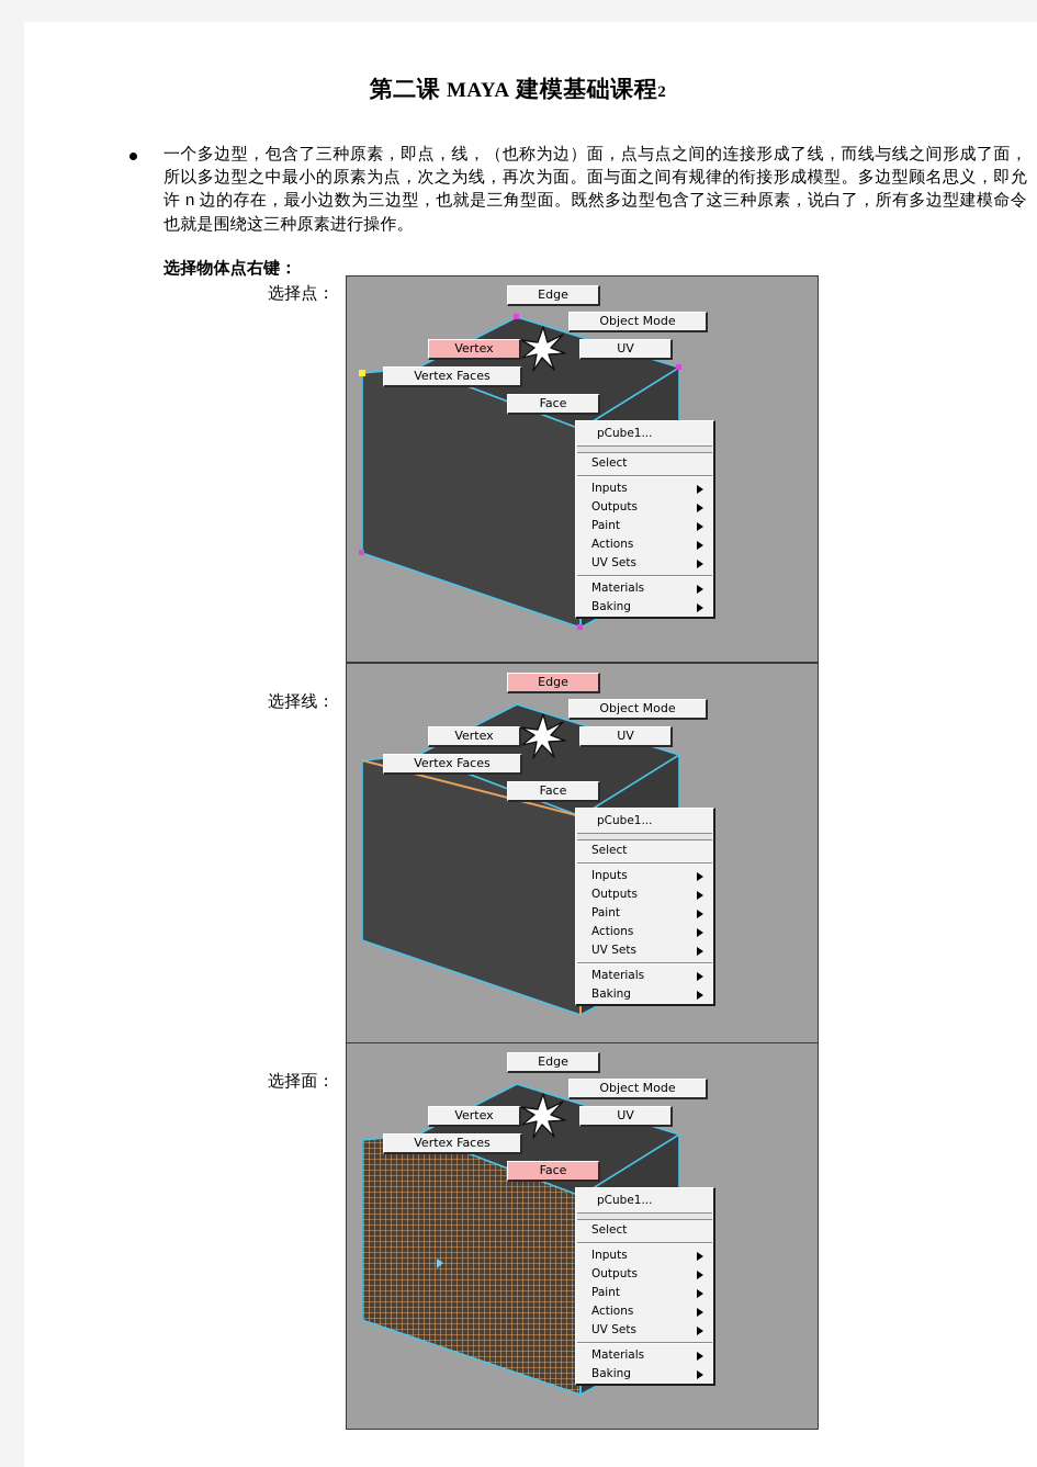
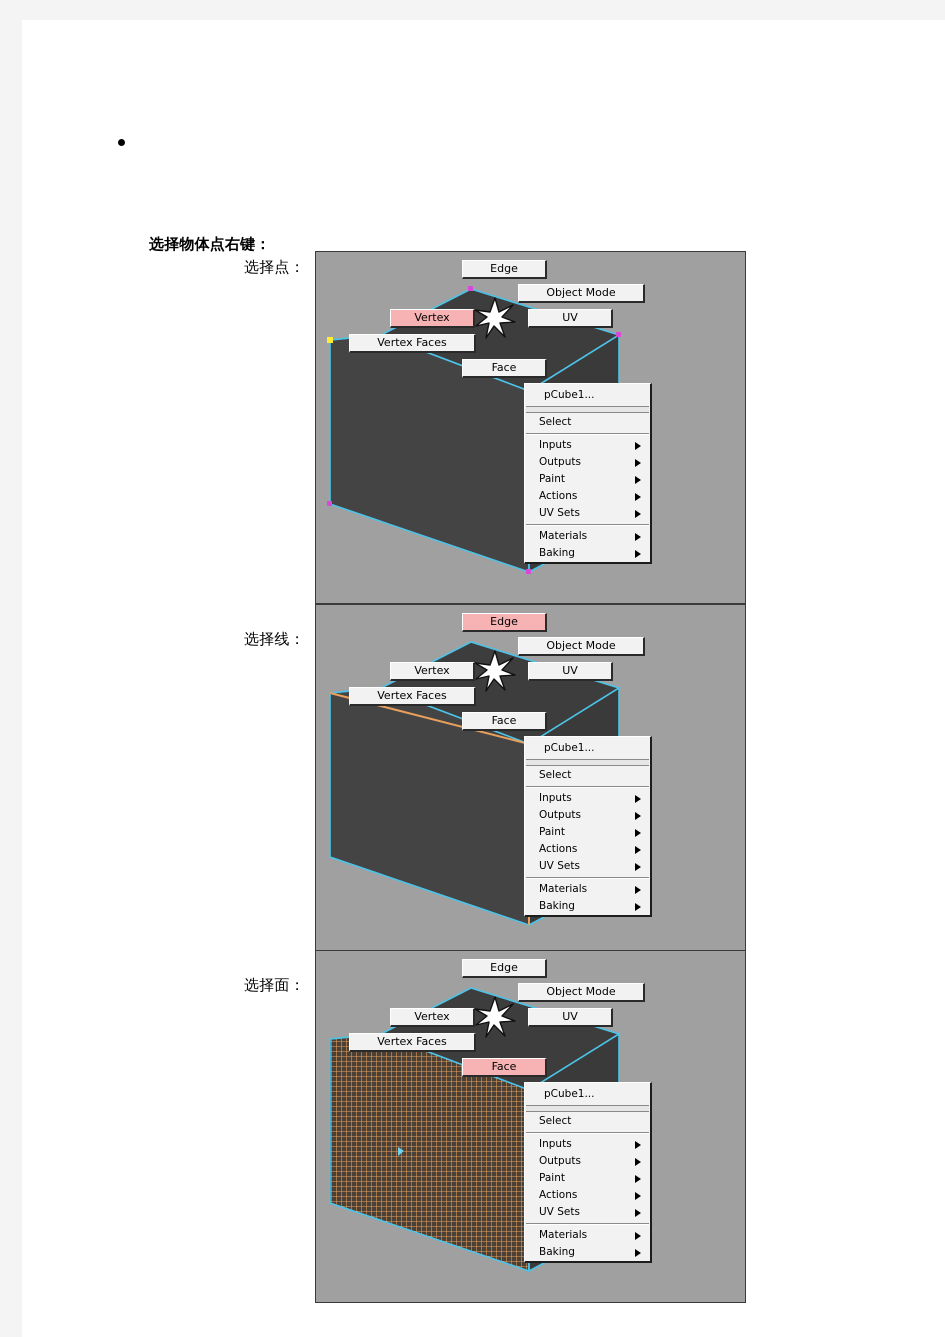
- 第二课 MAYA 建模基础课程2
- 一个多边型，包含了三种原素，即点，线，（也称为边）面，点与点之间的连接形成了线，而线与线之间形成了面，所以多边型之中最小的原素为点，次之为线，再次为面。面与面之间有规律的衔接形成模型。多边型顾名思义，即允许 n 边的存在，最小边数为三边型，也就是三角型面。既然多边型包含了这三种原素，说白了，所有多边型建模命令也就是围绕这三种原素进行操作。
  选择物体点右键：
  选择点：
  选择线：
  选择面：
  Edge
  Object Mode
  Vertex
  UV
  Vertex Faces
  Face
  pCube1...
  Select
  Inputs
  Outputs
  Paint
  Actions
  UV Sets
  Materials
  Baking
  Edge
  Object Mode
  Vertex
  UV
  Vertex Faces
  Face
  pCube1...
  Select
  Inputs
  Outputs
  Paint
  Actions
  UV Sets
  Materials
  Baking
  Edge
  Object Mode
  Vertex
  UV
  Vertex Faces
  Face
  pCube1...
  Select
  Inputs
  Outputs
  Paint
  Actions
  UV Sets
  Materials
  Baking
